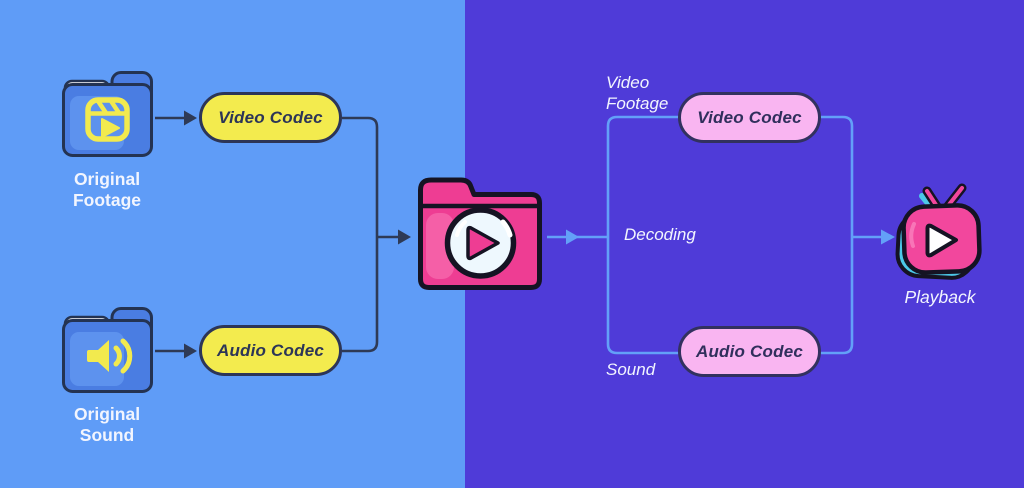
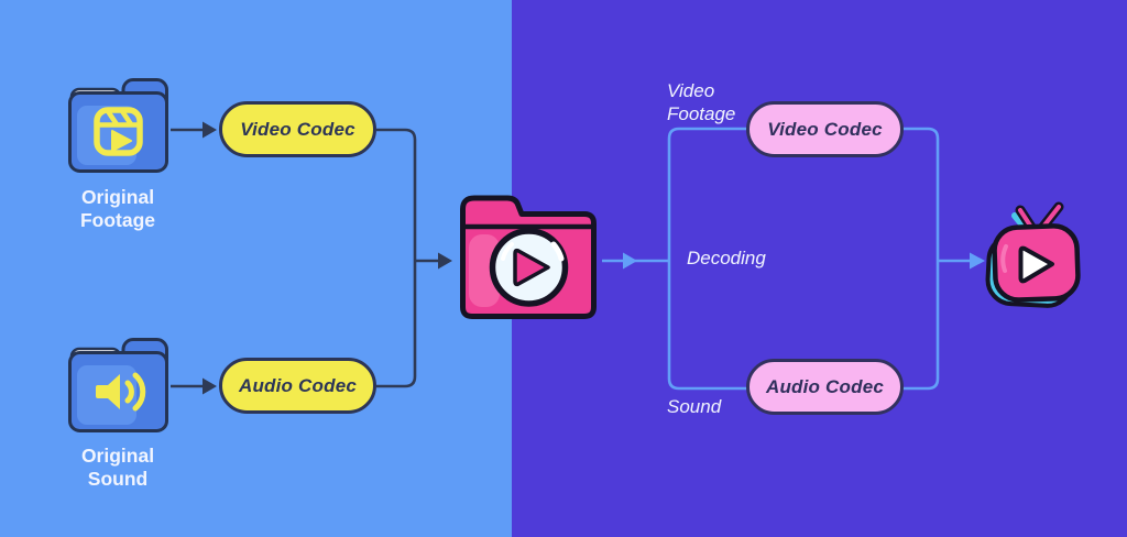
  Original
  Footage
  Original
  Sound
  Video Codec
  Audio Codec
  Video
  Footage
  Video Codec
  Audio Codec
  Decoding
  Sound
- Playback
